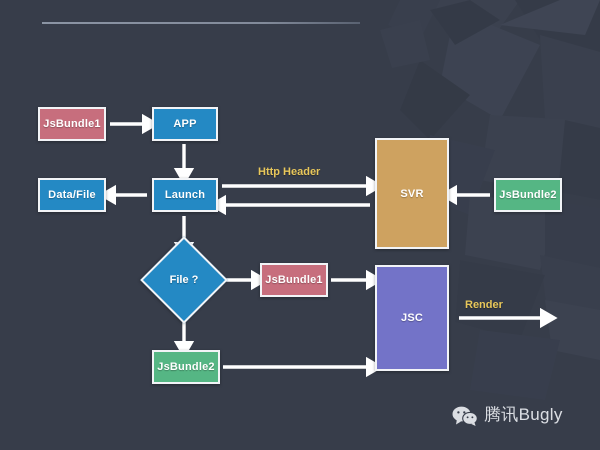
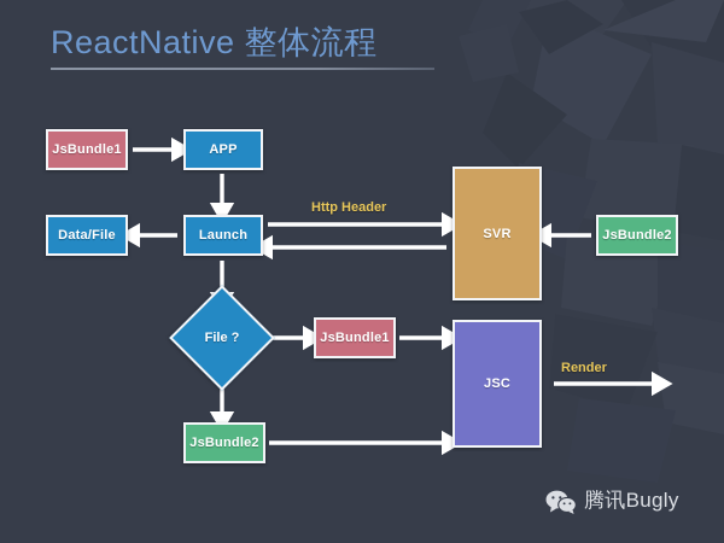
+ ReactNative 整体流程
  JsBundle1
  APP
  Data/File
  Launch
  File ?
  JsBundle1
  JsBundle2
  SVR
  JSC
  JsBundle2
  Http Header
  Render
  腾讯Bugly
